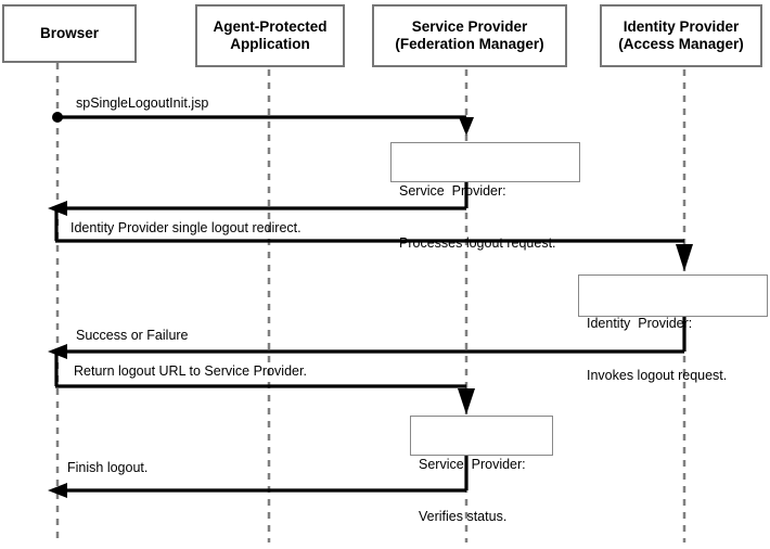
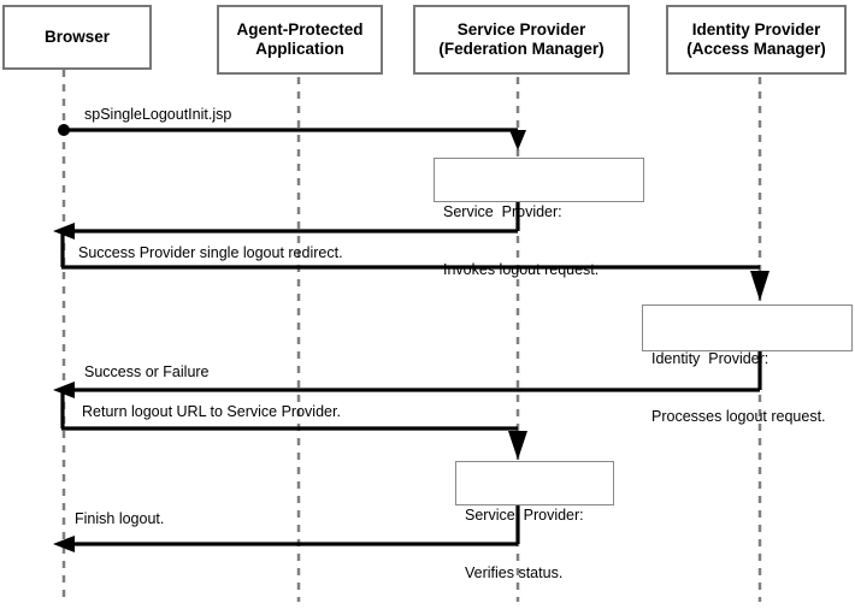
  Browser
  Agent-Protected
  Application
  Service Provider
  (Federation Manager)
  Identity Provider
  (Access Manager)
  spSingleLogoutInit.jsp
- Identity Provider single logout redirect.
+ Success Provider single logout redirect.
  Success or Failure
  Return logout URL to Service Provider.
  Finish logout.
  Service Provider:
- Processes logout request.
+ Invokes logout request.
  Identity Provider:
- Invokes logout request.
+ Processes logout request.
  Service Provider:
  Verifies status.
